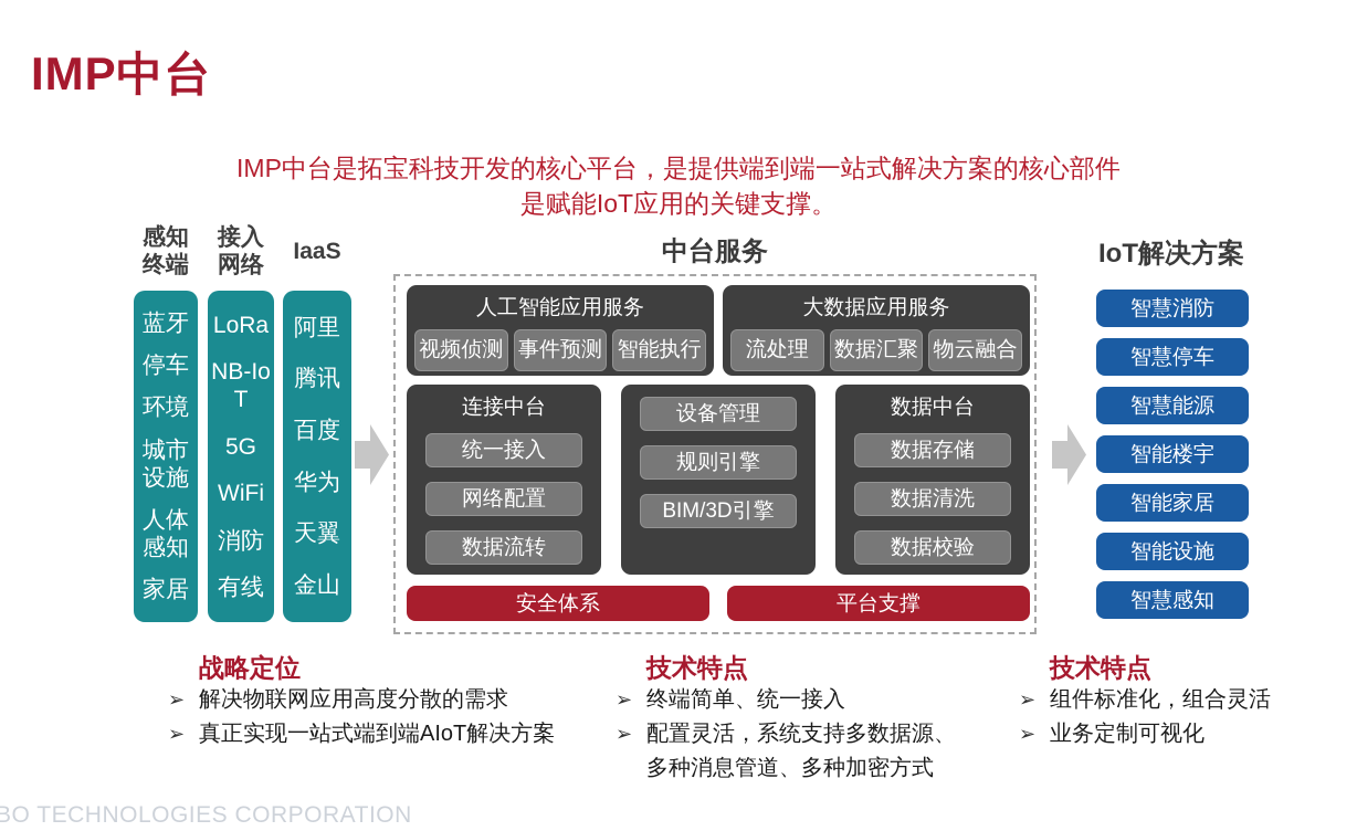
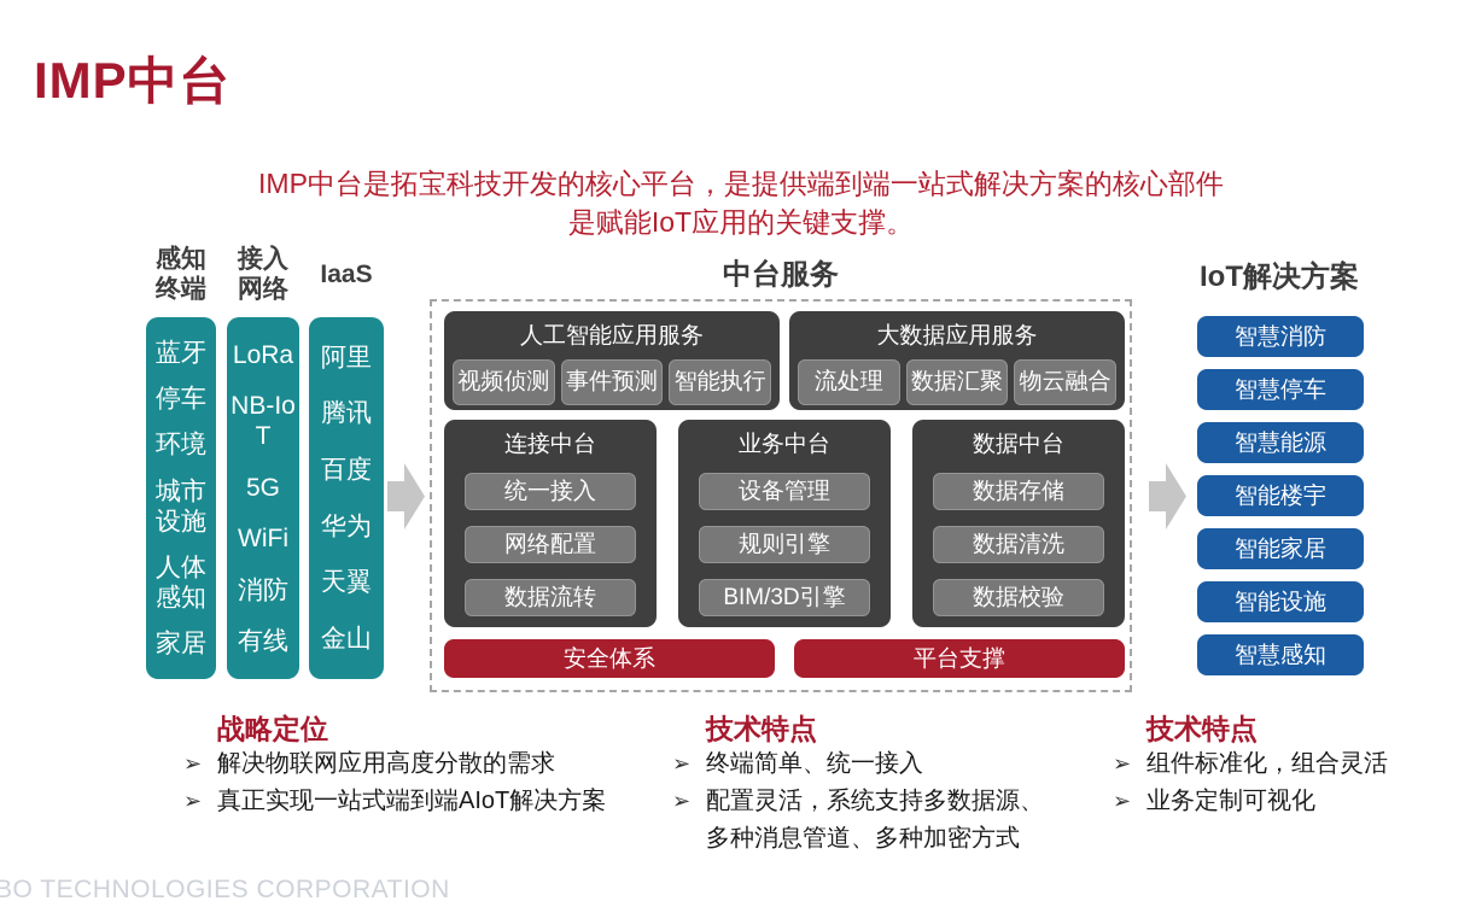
  IMP中台
  IMP中台是拓宝科技开发的核心平台，是提供端到端一站式解决方案的核心部件
  是赋能IoT应用的关键支撑。
  感知
  终端
  接入
  网络
  IaaS
  蓝牙
  停车
  环境
  城市设施
  人体感知
  家居
  LoRa
  NB-IoT
  5G
  WiFi
  消防
  有线
  阿里
  腾讯
  百度
  华为
  天翼
  金山
  中台服务
  人工智能应用服务
  视频侦测
  事件预测
  智能执行
  大数据应用服务
  流处理
  数据汇聚
  物云融合
  连接中台
  统一接入
  网络配置
  数据流转
+ 业务中台
  设备管理
  规则引擎
  BIM/3D引擎
  数据中台
  数据存储
  数据清洗
  数据校验
  安全体系
  平台支撑
  IoT解决方案
  智慧消防
  智慧停车
  智慧能源
  智能楼宇
  智能家居
  智能设施
  智慧感知
  战略定位
  ➢
  解决物联网应用高度分散的需求
  ➢
  真正实现一站式端到端AIoT解决方案
  技术特点
  ➢
  终端简单、统一接入
  ➢
  配置灵活，系统支持多数据源、
  多种消息管道、多种加密方式
  技术特点
  ➢
  组件标准化，组合灵活
  ➢
  业务定制可视化
  BO TECHNOLOGIES CORPORATION
